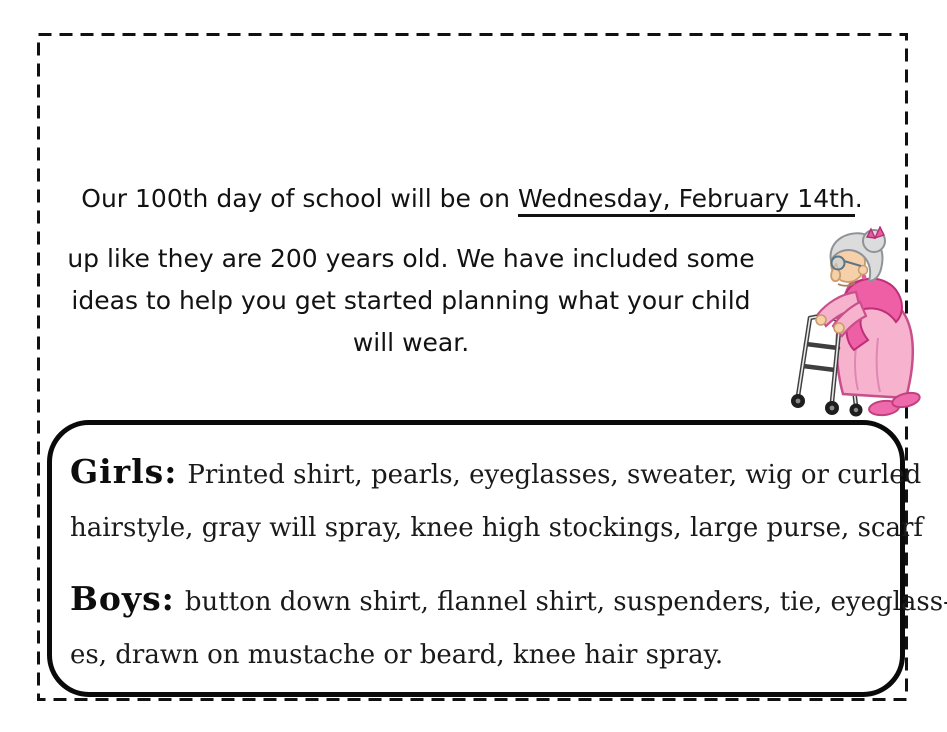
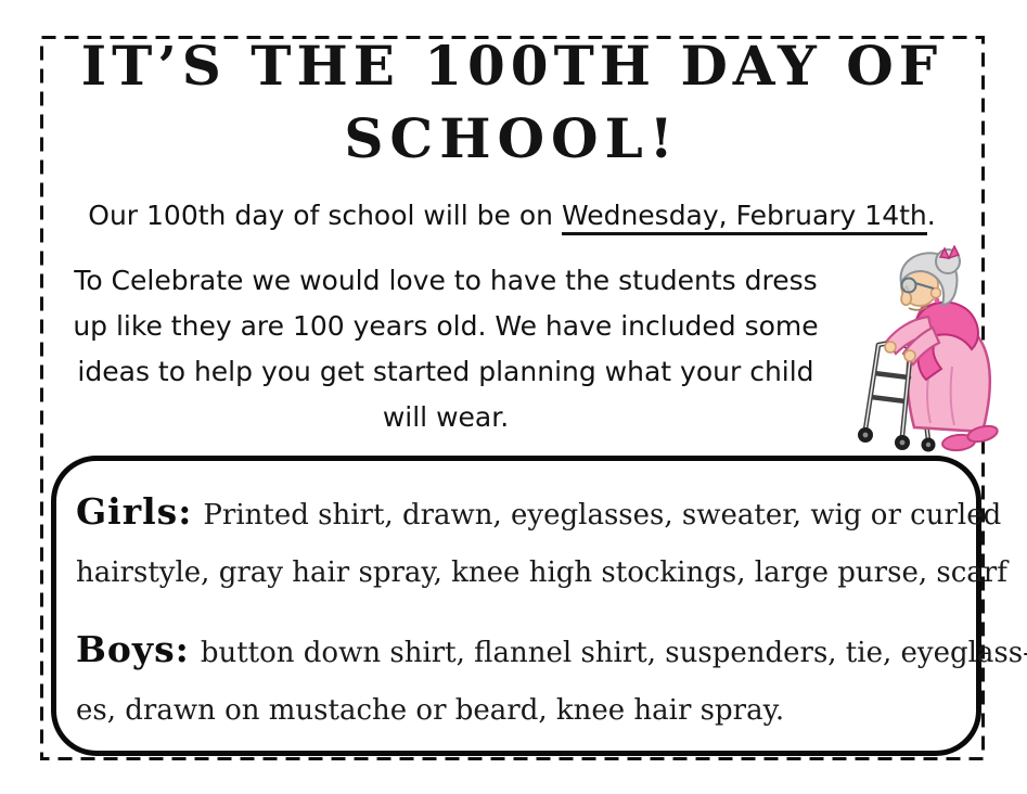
+ IT’S THE 100TH DAY OF
+ SCHOOL!
  Our 100th day of school will be on Wednesday, February 14th.
+ To Celebrate we would love to have the students dress
- up like they are 200 years old. We have included some
+ up like they are 100 years old. We have included some
  ideas to help you get started planning what your child
  will wear.
- Girls: Printed shirt, pearls, eyeglasses, sweater, wig or curled
+ Girls: Printed shirt, drawn, eyeglasses, sweater, wig or curled
- hairstyle, gray will spray, knee high stockings, large purse, scarf
+ hairstyle, gray hair spray, knee high stockings, large purse, scarf
  Boys: button down shirt, flannel shirt, suspenders, tie, eyeglass
  es, drawn on mustache or beard, knee hair spray.
